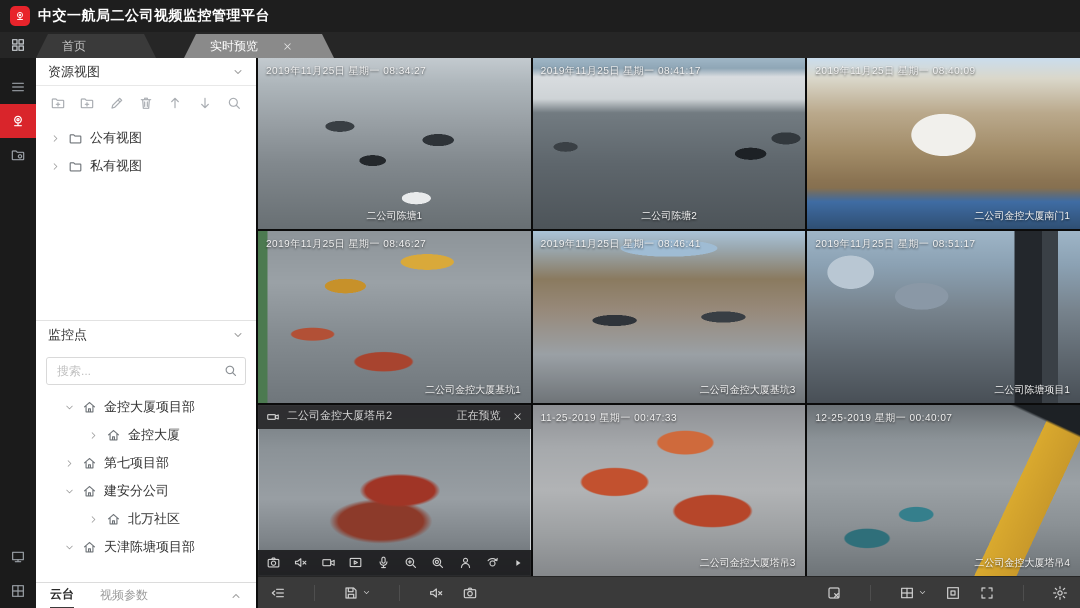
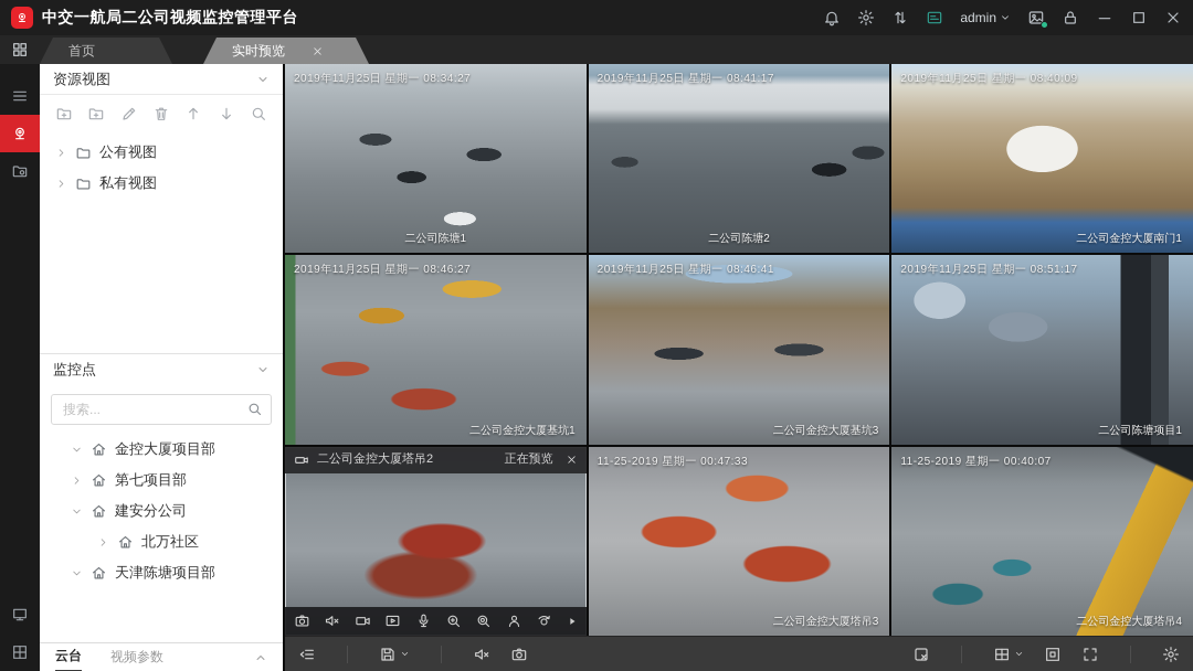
  中交一航局二公司视频监控管理平台
+ admin
  首页
  实时预览
  资源视图
  公有视图
  私有视图
  监控点
  搜索...
  金控大厦项目部
- 金控大厦
  第七项目部
  建安分公司
  北万社区
  天津陈塘项目部
  云台
  视频参数
  2019年11月25日 星期一 08:34:27
  二公司陈塘1
  2019年11月25日 星期一 08:41:17
  二公司陈塘2
  2019年11月25日 星期一 08:40:09
  二公司金控大厦南门1
  2019年11月25日 星期一 08:46:27
  二公司金控大厦基坑1
  2019年11月25日 星期一 08:46:41
  二公司金控大厦基坑3
  2019年11月25日 星期一 08:51:17
  二公司陈塘项目1
  二公司金控大厦塔吊2
  正在预览
  11-25-2019 星期一 00:47:33
  二公司金控大厦塔吊3
- 12-25-2019 星期一 00:40:07
+ 11-25-2019 星期一 00:40:07
  二公司金控大厦塔吊4
